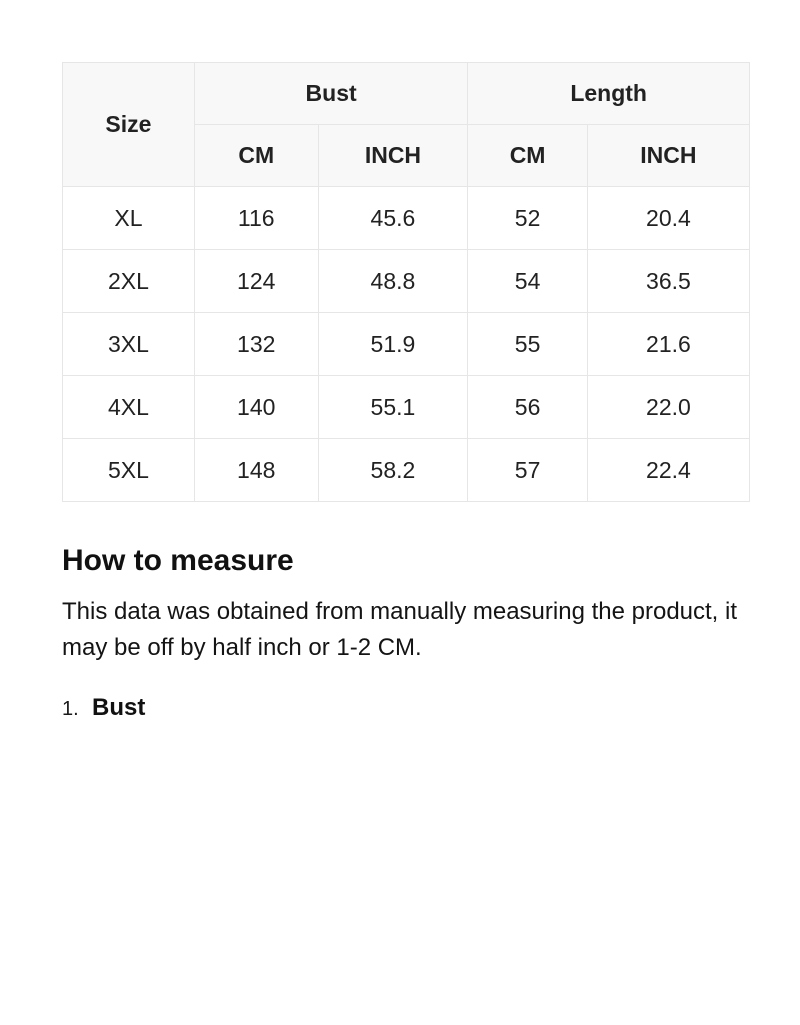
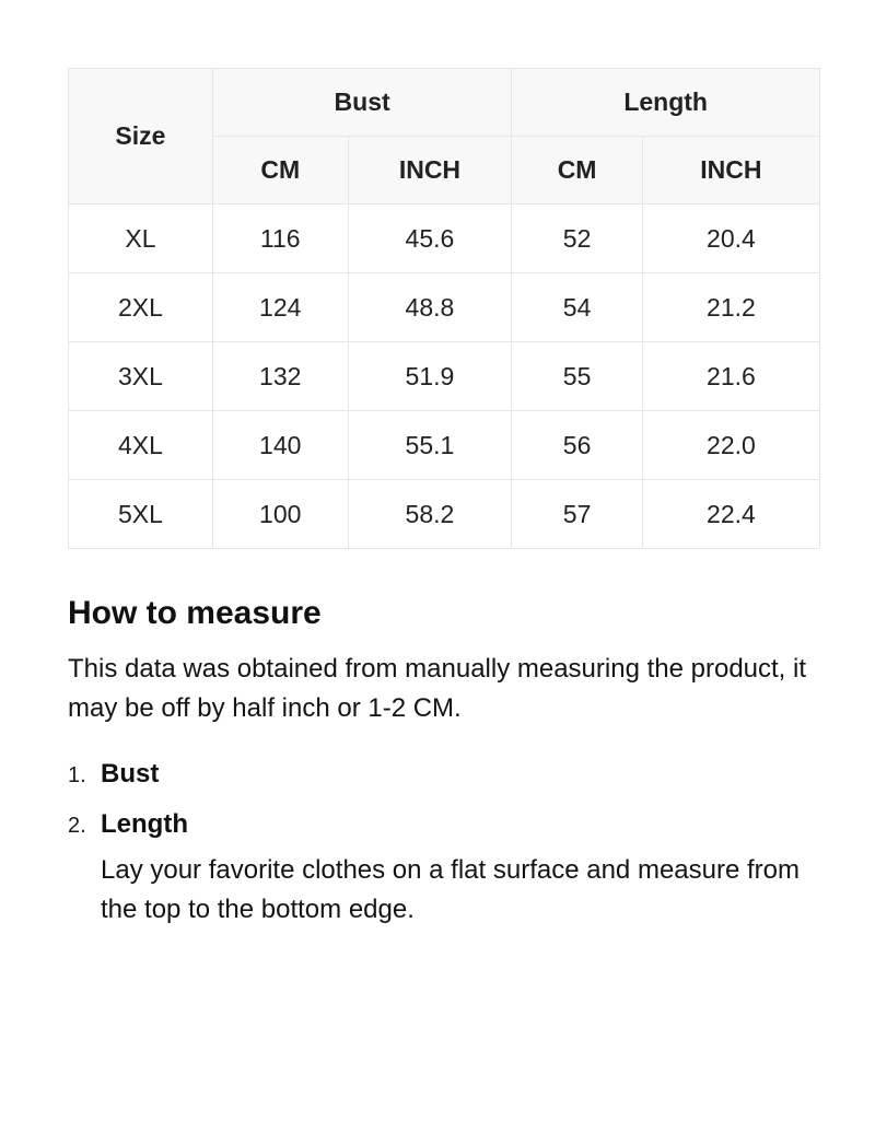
  Size	Bust	Length
  CM	INCH	CM	INCH
  XL	116	45.6	52	20.4
- 2XL	124	48.8	54	36.5
+ 2XL	124	48.8	54	21.2
  3XL	132	51.9	55	21.6
  4XL	140	55.1	56	22.0
- 5XL	148	58.2	57	22.4
+ 5XL	100	58.2	57	22.4
  How to measure
  This data was obtained from manually measuring the product, it may be off by half inch or 1-2 CM.
  1.
  Bust
+ 2.
+ Length
+ Lay your favorite clothes on a flat surface and measure from the top to the bottom edge.
